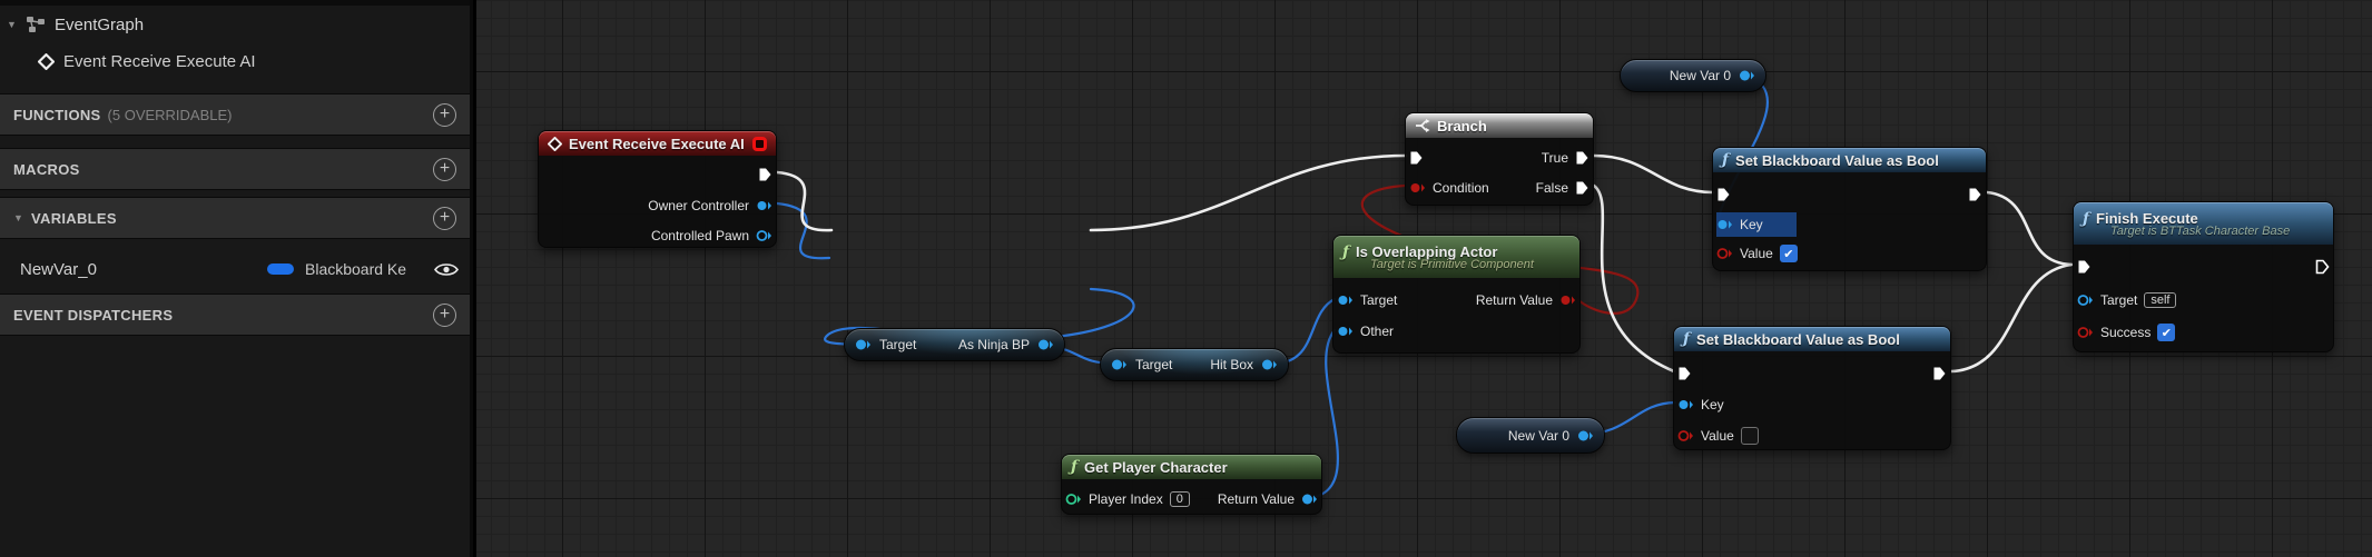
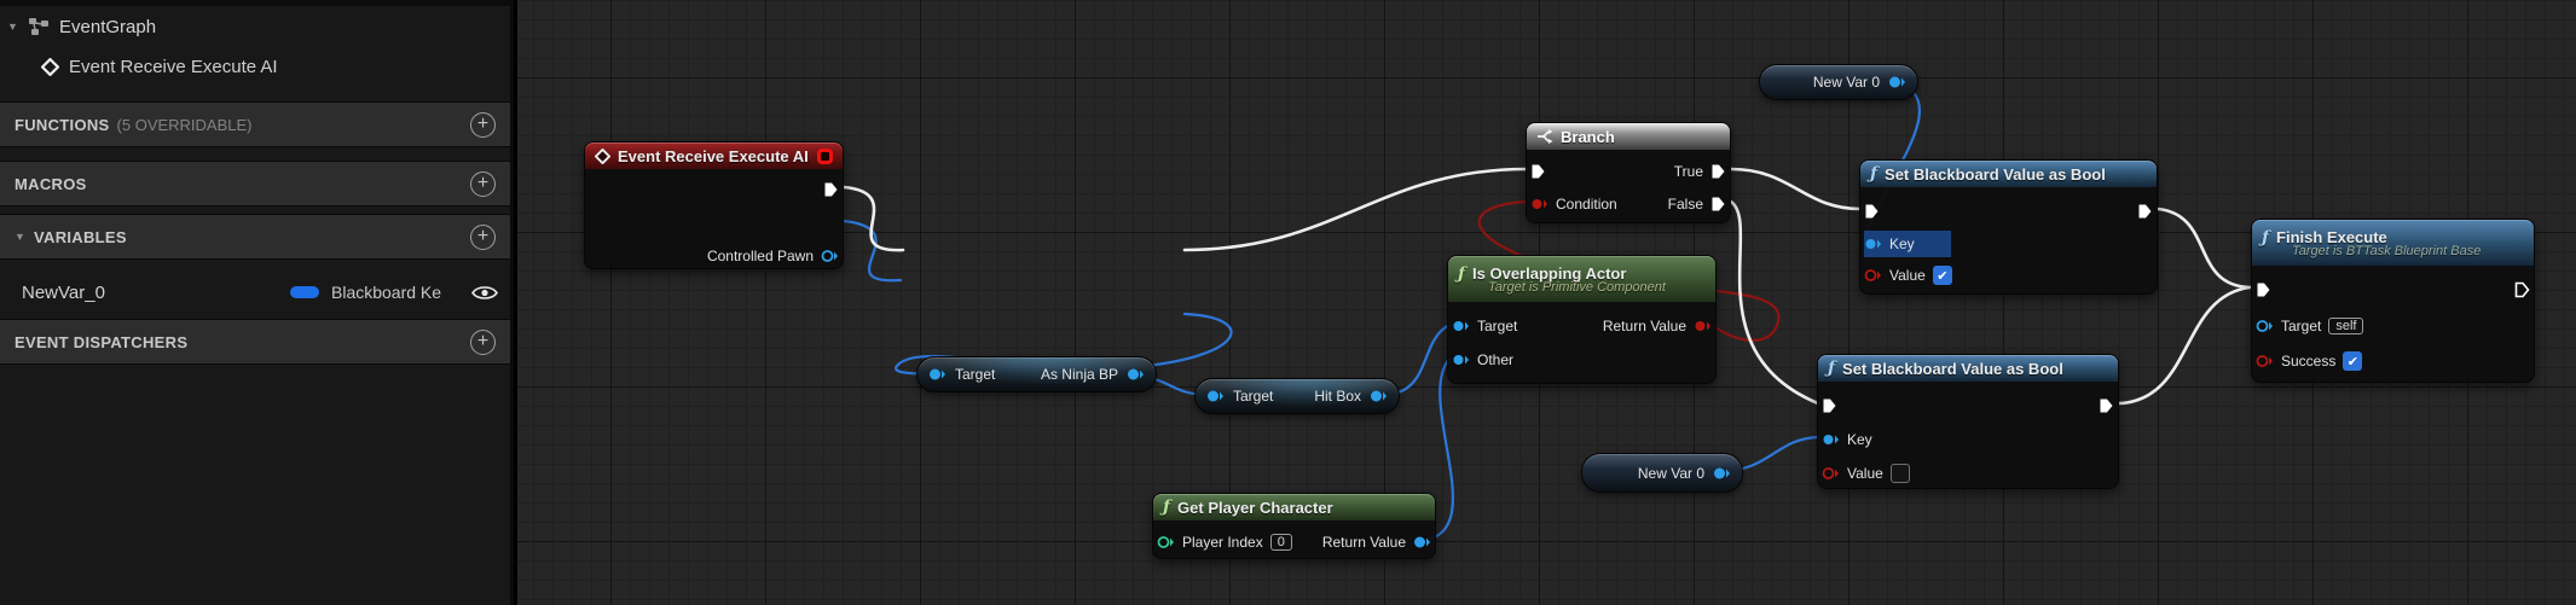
  ▼
  EventGraph
  Event Receive Execute AI
  FUNCTIONS
  (5 OVERRIDABLE)
  +
  MACROS
  +
  ▼
  VARIABLES
  +
  NewVar_0
  Blackboard Ke
  EVENT DISPATCHERS
  +
  Event Receive Execute AI
- Owner Controller
  Controlled Pawn
  Branch
  True
  Condition
  False
  New Var 0
  ƒ
  Is Overlapping Actor
  Target is Primitive Component
  Target
  Return Value
  Other
  ƒ
  Set Blackboard Value as Bool
  Key
  Value
  ✔
  ƒ
  Set Blackboard Value as Bool
  Key
  Value
  ƒ
  Finish Execute
- Target is BTTask Character Base
+ Target is BTTask Blueprint Base
  Target
  self
  Success
  ✔
  ƒ
  Get Player Character
  Player Index
  0
  Return Value
  Target
  As Ninja BP
  Target
  Hit Box
  New Var 0
